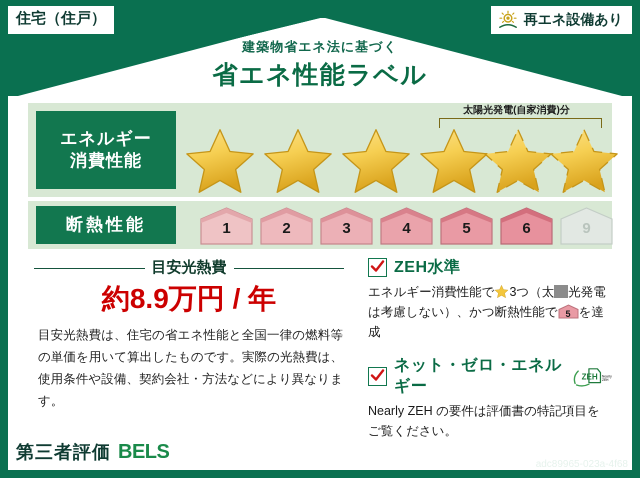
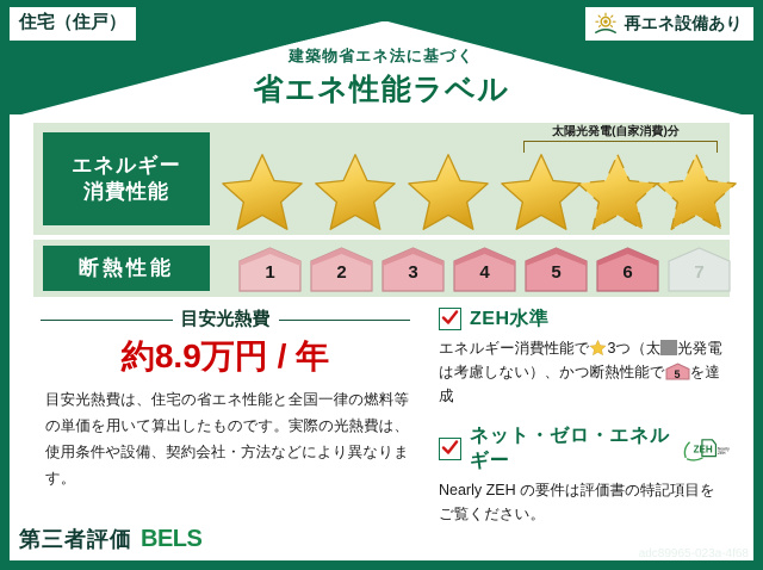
  住宅（住戸）
  再エネ設備あり
  建築物省エネ法に基づく
  省エネ性能ラベル
  エネルギー
  消費性能
  太陽光発電(自家消費)分
  断熱性能
  1
  2
  3
  4
  5
  6
- 9
+ 7
  目安光熱費
  約8.9万円 / 年
  目安光熱費は、住宅の省エネ性能と全国一律の燃料等の単価を用いて算出したものです。実際の光熱費は、使用条件や設備、契約会社・方法などにより異なります。
  ZEH水準
  エネルギー消費性能で 3つ（太 光発電は考慮しない）、かつ断熱性能で
  5
  を達成
  ネット・ゼロ・エネルギー
  ZEH
  Nearly ZEH の要件は評価書の特記項目をご覧ください。
  第三者評価
  BELS
  adc89965-023a-4f68
